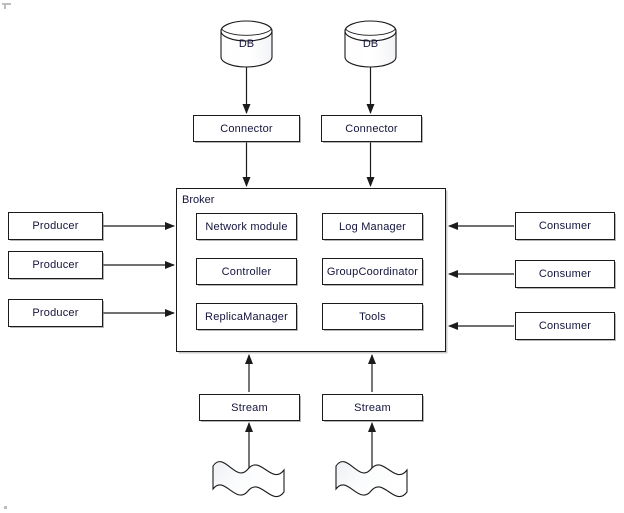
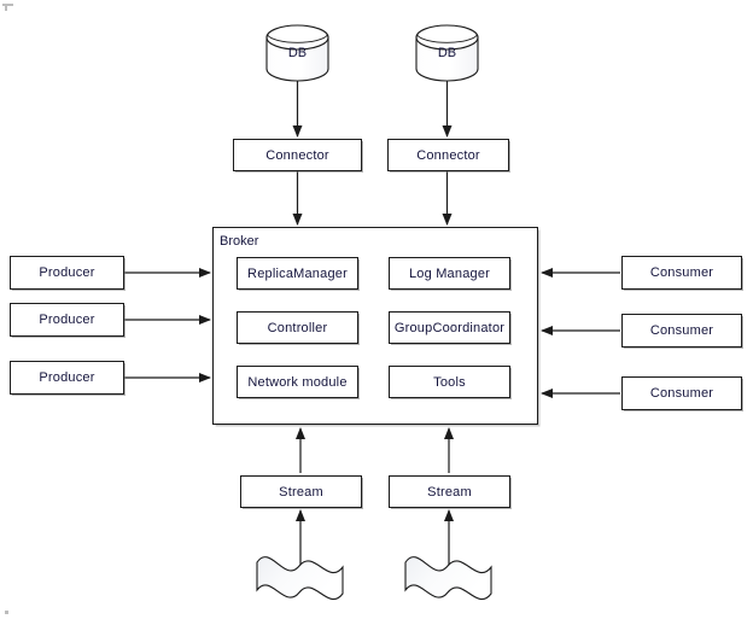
  DB
  DB
  Connector
  Connector
  Broker
- Network module
+ ReplicaManager
  Controller
- ReplicaManager
+ Network module
  Log Manager
  GroupCoordinator
  Tools
  Producer
  Producer
  Producer
  Consumer
  Consumer
  Consumer
  Stream
  Stream
